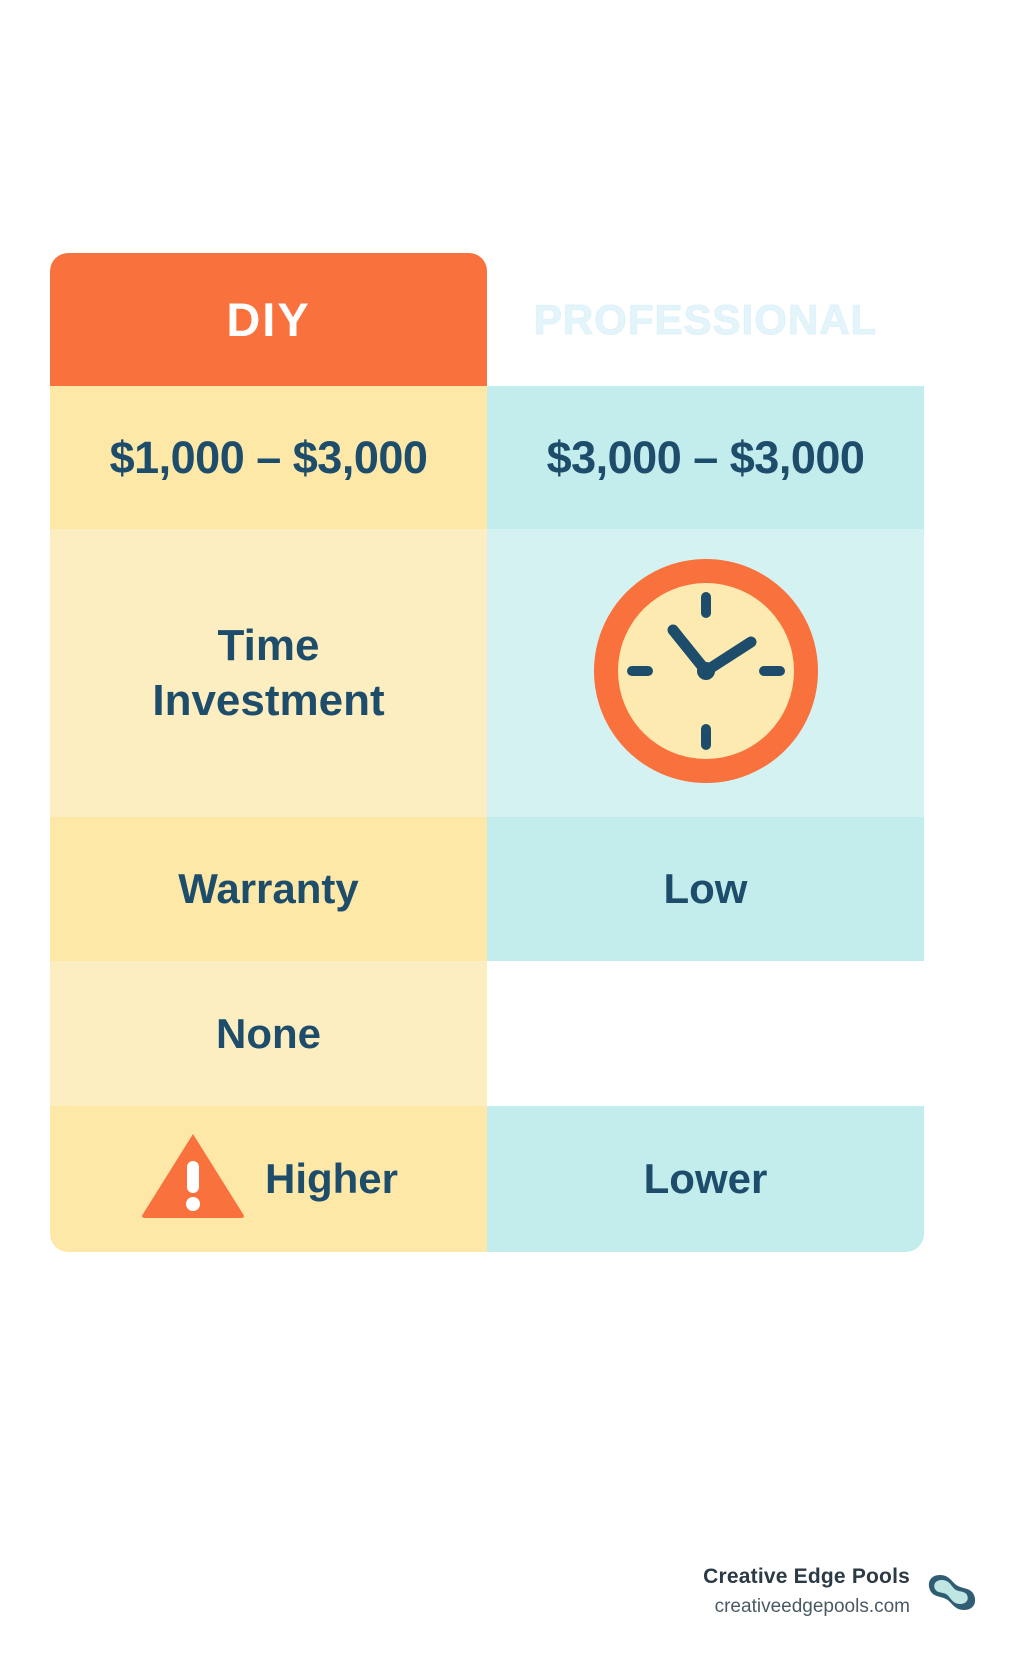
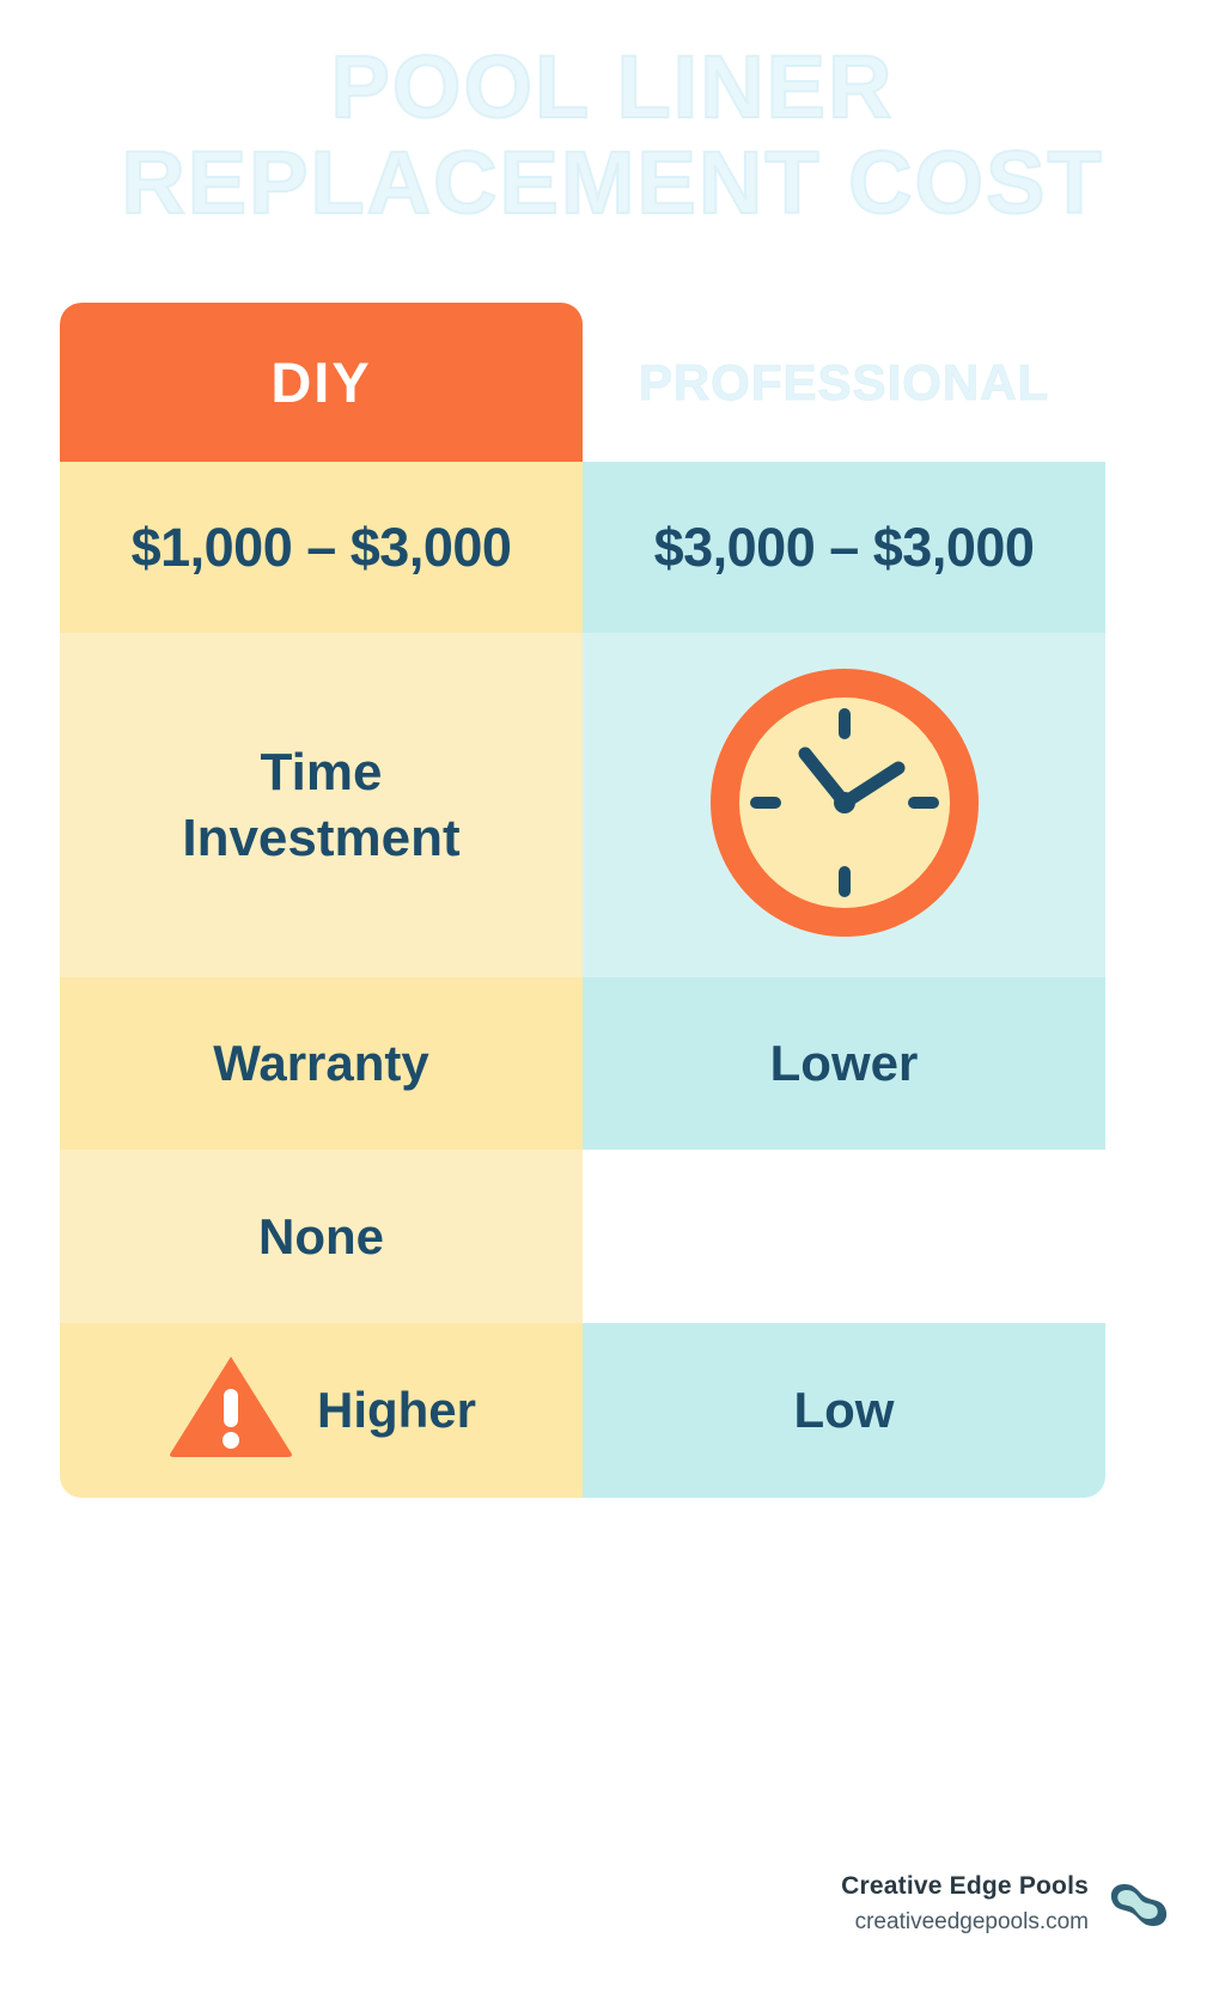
+ POOL LINER
+ REPLACEMENT COST
  DIY
  PROFESSIONAL
  $1,000 – $3,000
  $3,000 – $3,000
  Time
  Investment
  Warranty
- Low
+ Lower
  None
  Higher
- Lower
+ Low
  Creative Edge Pools
  creativeedgepools.com
